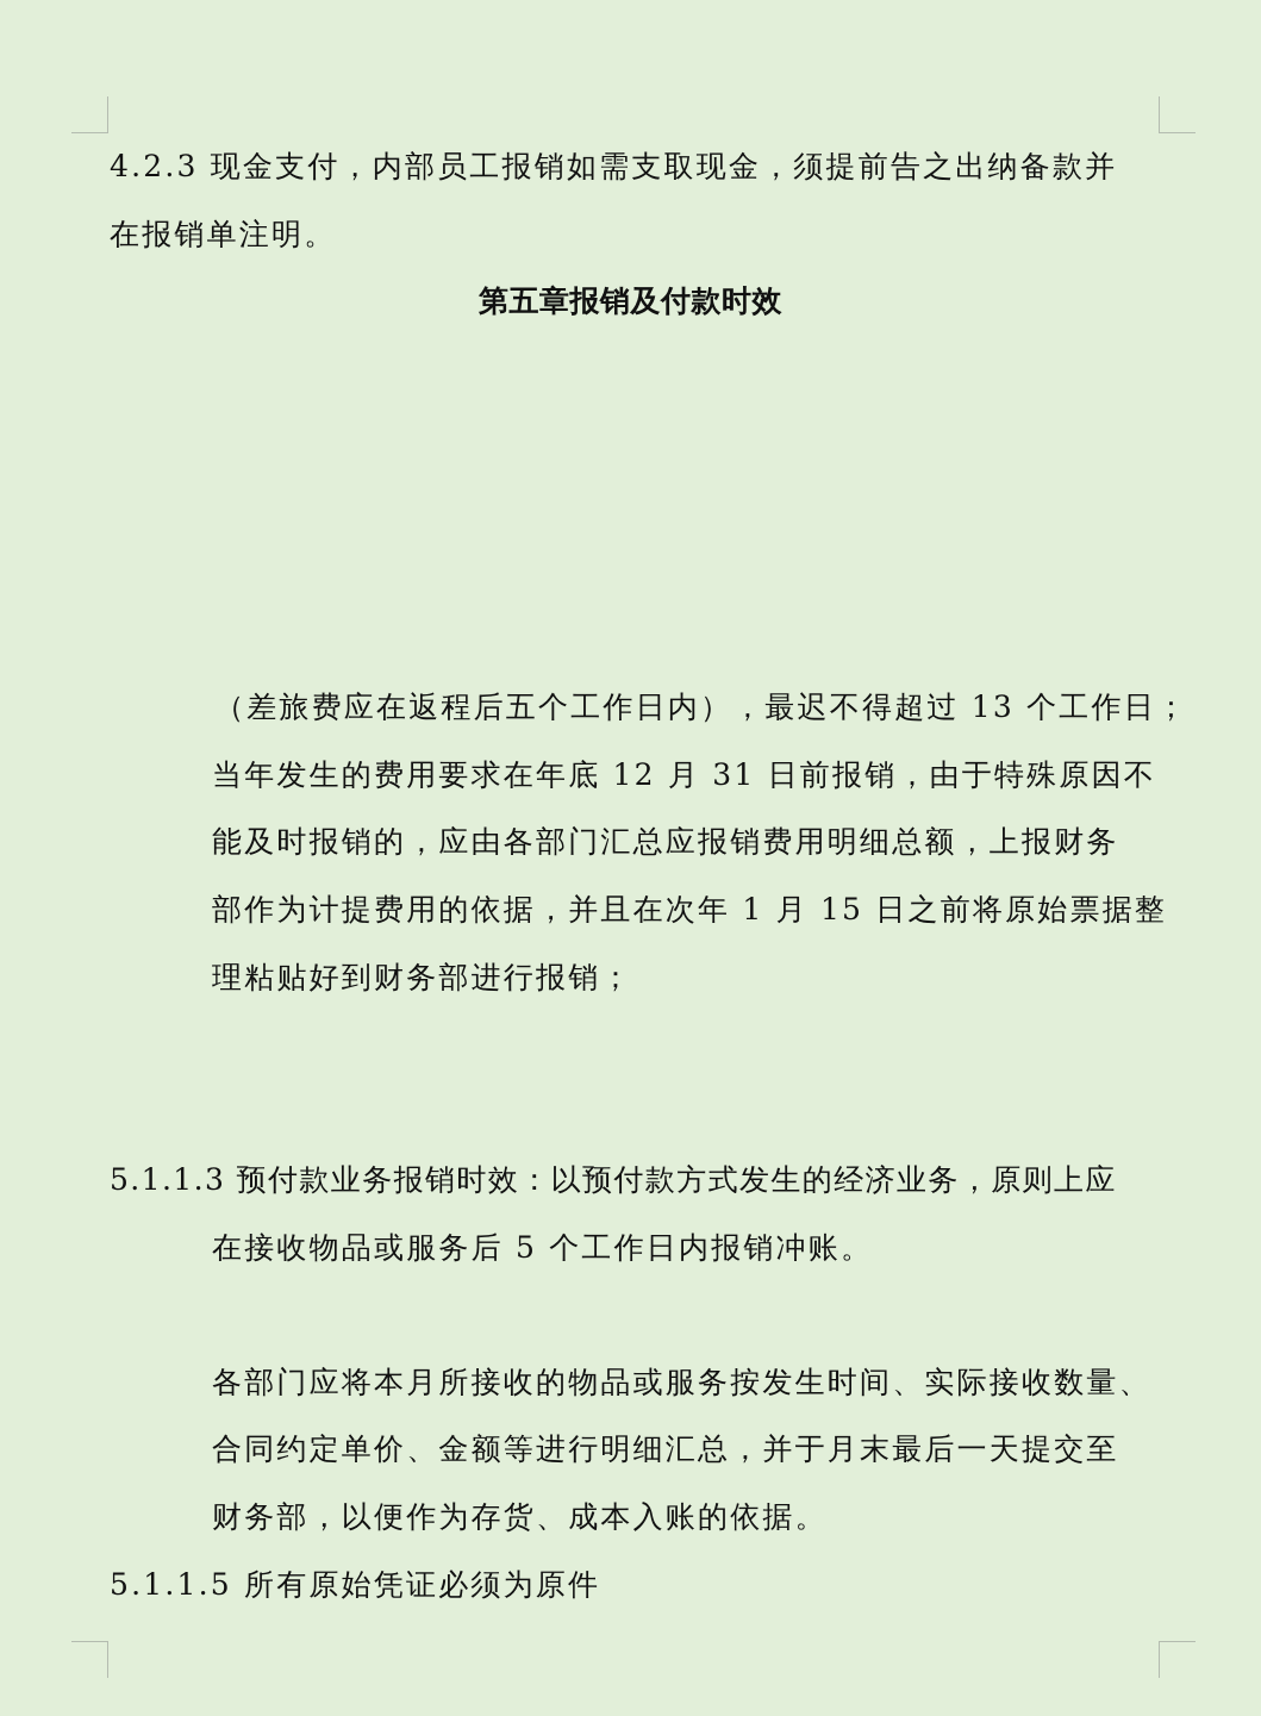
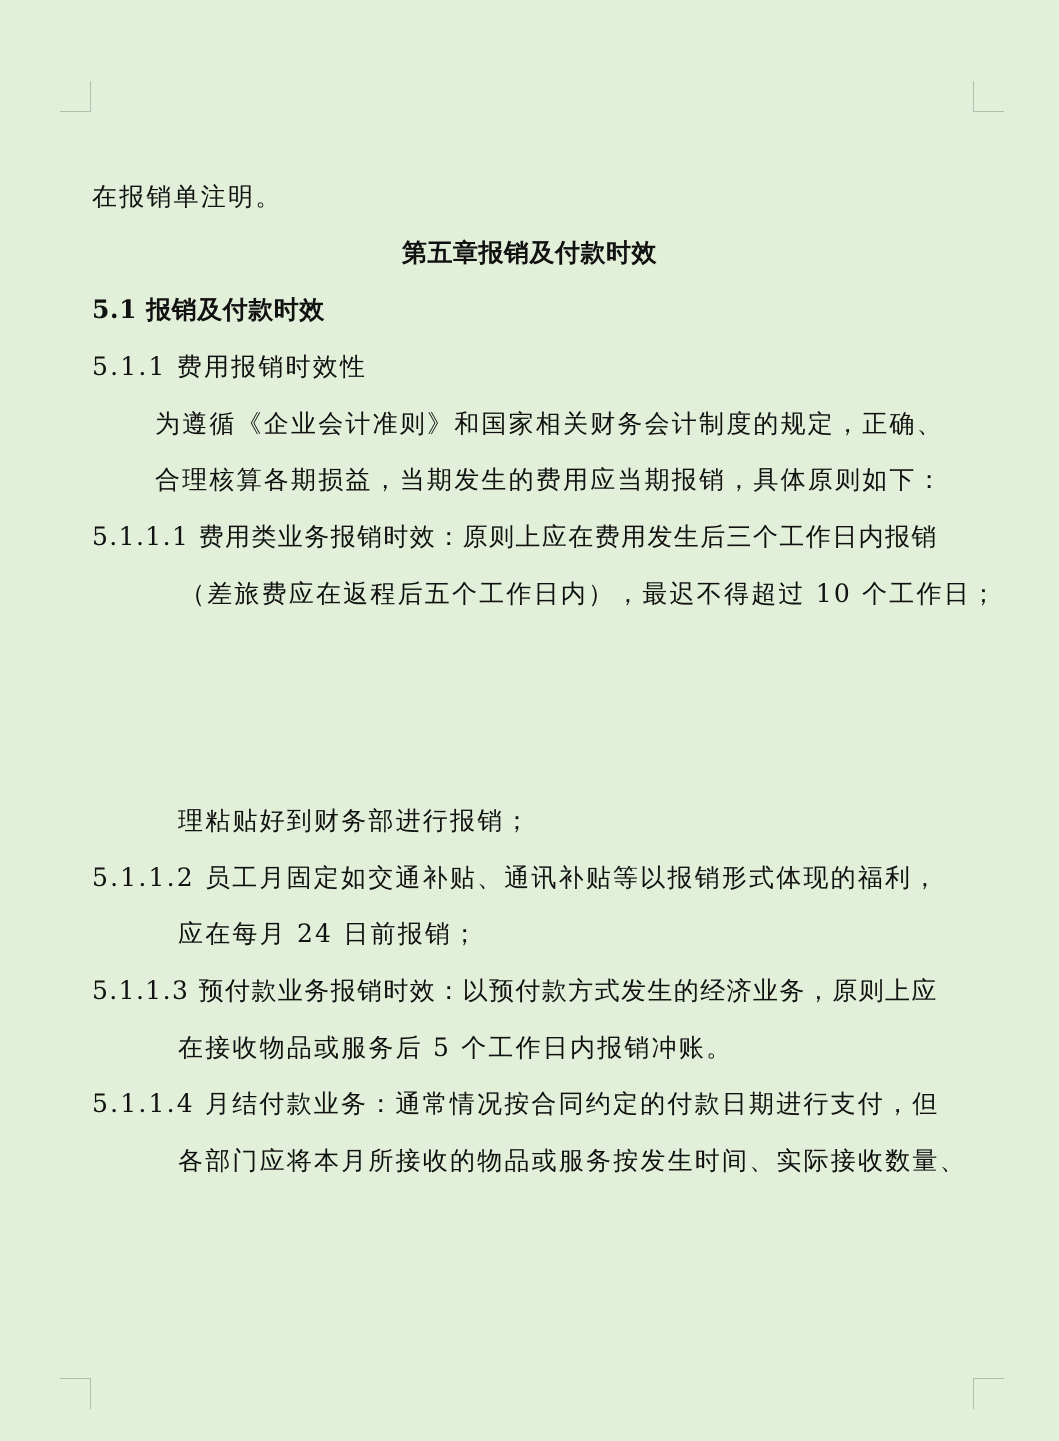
- 4.2.3 现金支付，内部员工报销如需支取现金，须提前告之出纳备款并
  在报销单注明。
  第五章报销及付款时效
+ 5.1 报销及付款时效
+ 5.1.1 费用报销时效性
+ 为遵循《企业会计准则》和国家相关财务会计制度的规定，正确、
+ 合理核算各期损益，当期发生的费用应当期报销，具体原则如下：
+ 5.1.1.1 费用类业务报销时效：原则上应在费用发生后三个工作日内报销
- （差旅费应在返程后五个工作日内），最迟不得超过 13 个工作日；
+ （差旅费应在返程后五个工作日内），最迟不得超过 10 个工作日；
- 当年发生的费用要求在年底 12 月 31 日前报销，由于特殊原因不
- 能及时报销的，应由各部门汇总应报销费用明细总额，上报财务
- 部作为计提费用的依据，并且在次年 1 月 15 日之前将原始票据整
  理粘贴好到财务部进行报销；
+ 5.1.1.2 员工月固定如交通补贴、通讯补贴等以报销形式体现的福利，
+ 应在每月 24 日前报销；
  5.1.1.3 预付款业务报销时效：以预付款方式发生的经济业务，原则上应
  在接收物品或服务后 5 个工作日内报销冲账。
+ 5.1.1.4 月结付款业务：通常情况按合同约定的付款日期进行支付，但
  各部门应将本月所接收的物品或服务按发生时间、实际接收数量、
- 合同约定单价、金额等进行明细汇总，并于月末最后一天提交至
- 财务部，以便作为存货、成本入账的依据。
- 5.1.1.5 所有原始凭证必须为原件
